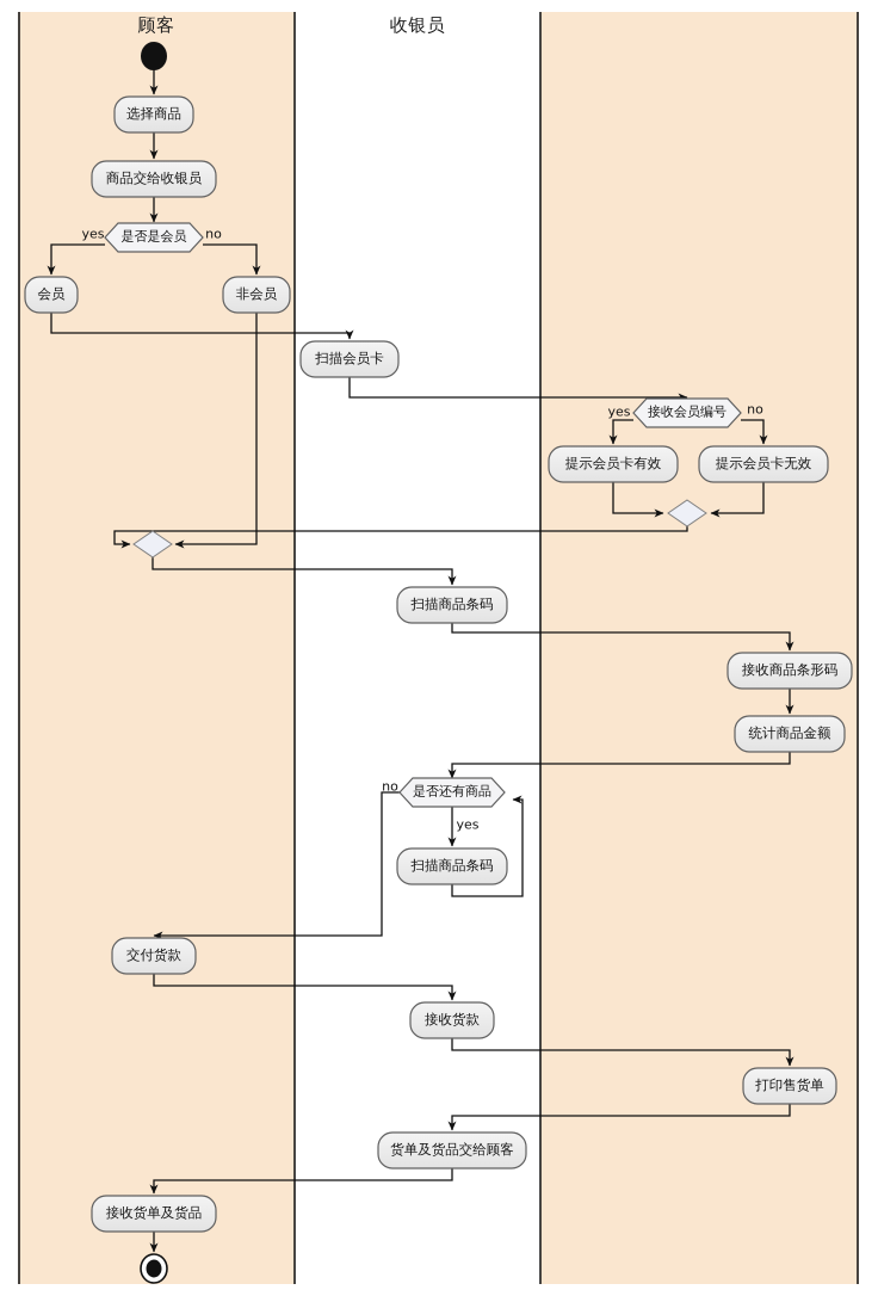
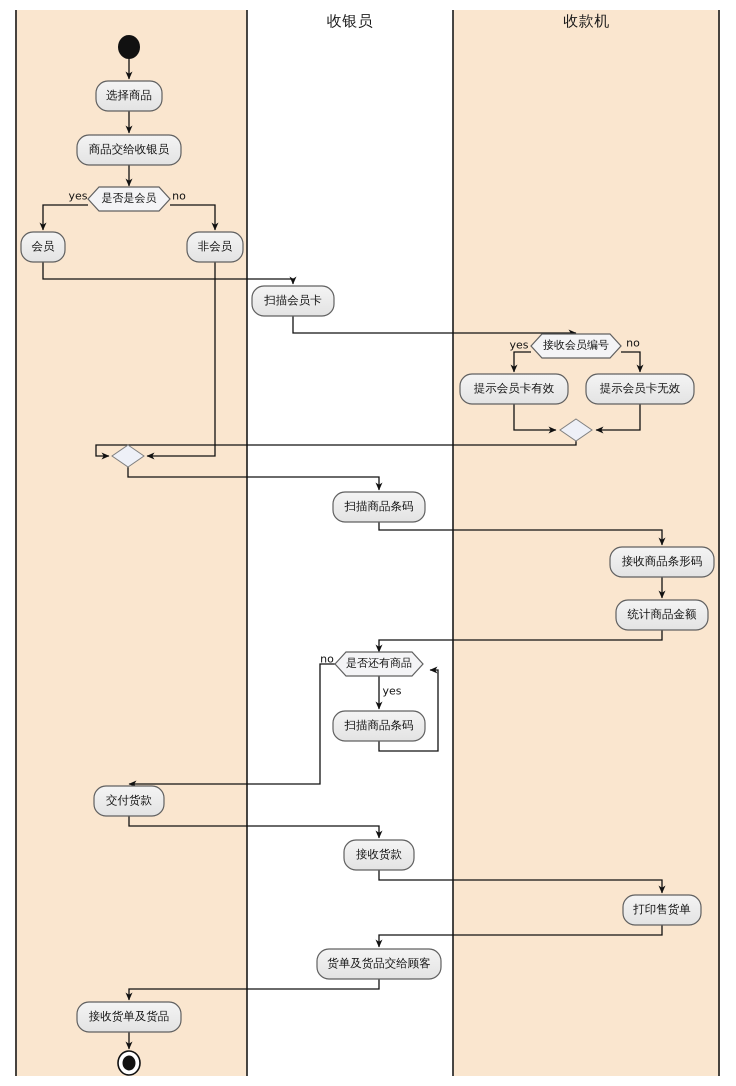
- 顾客
  收银员
+ 收款机
  选择商品
  商品交给收银员
  是否是会员
  会员
  非会员
  扫描会员卡
  接收会员编号
  提示会员卡有效
  提示会员卡无效
  扫描商品条码
  接收商品条形码
  统计商品金额
  是否还有商品
  扫描商品条码
  交付货款
  接收货款
  打印售货单
  货单及货品交给顾客
  接收货单及货品
  yes
  no
  yes
  no
  no
  yes
